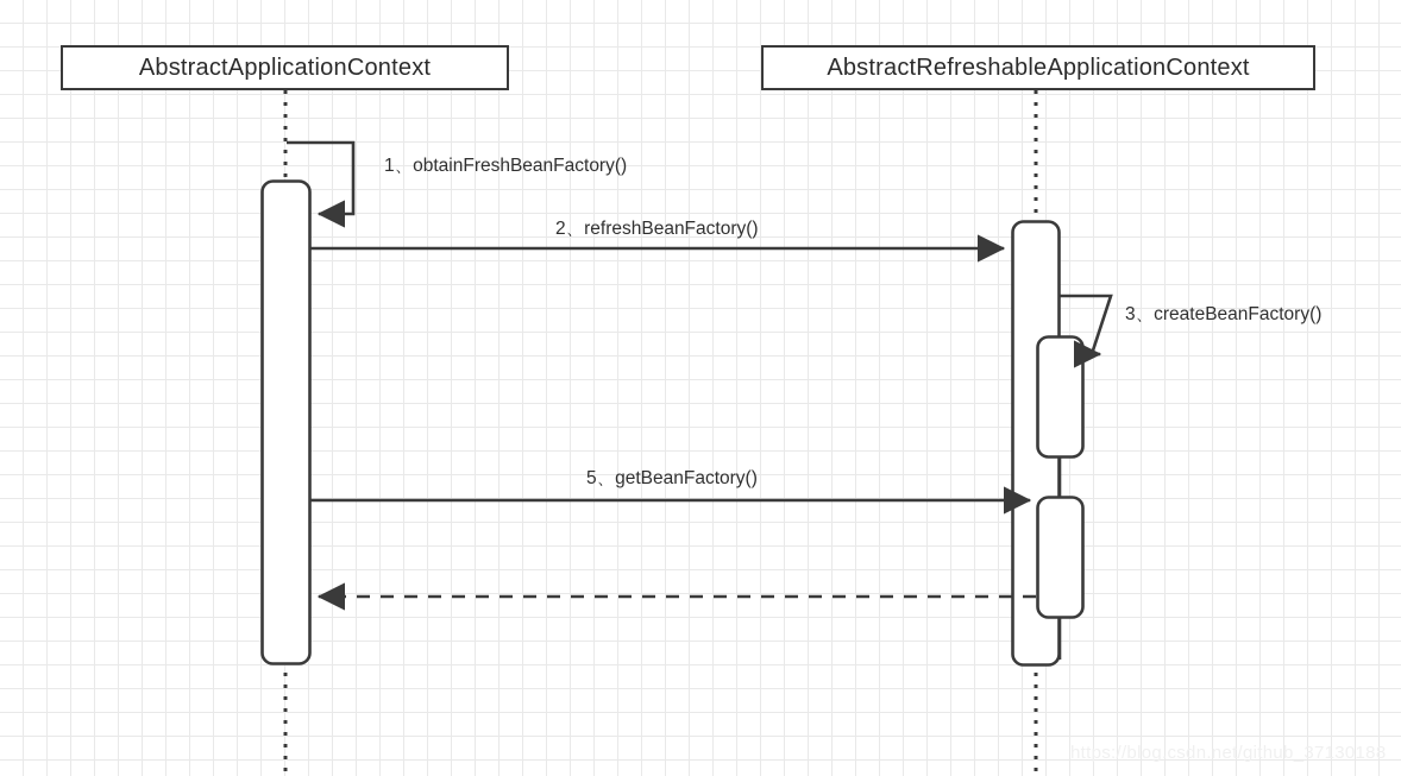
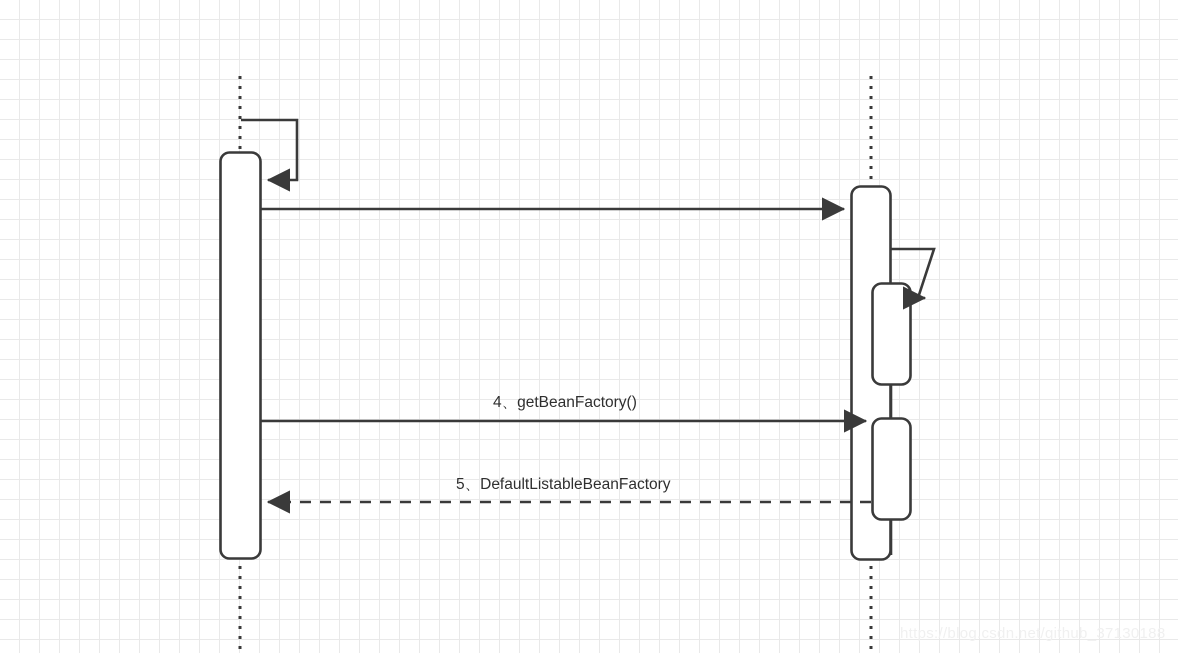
- AbstractApplicationContext
- AbstractRefreshableApplicationContext
- 1、obtainFreshBeanFactory()
- 2、refreshBeanFactory()
- 3、createBeanFactory()
- 5、getBeanFactory()
+ 4、getBeanFactory()
+ 5、DefaultListableBeanFactory
